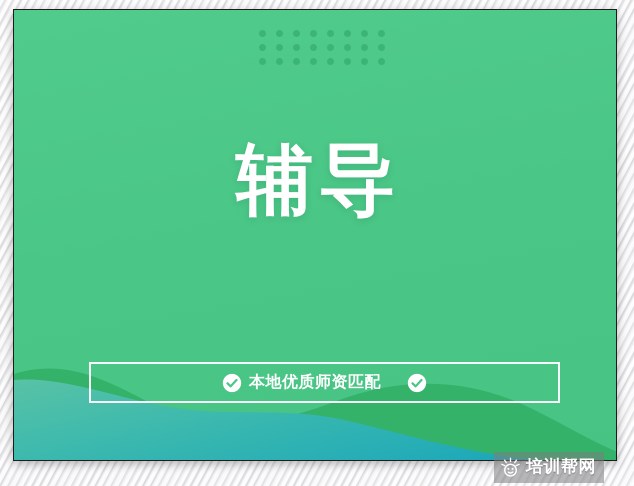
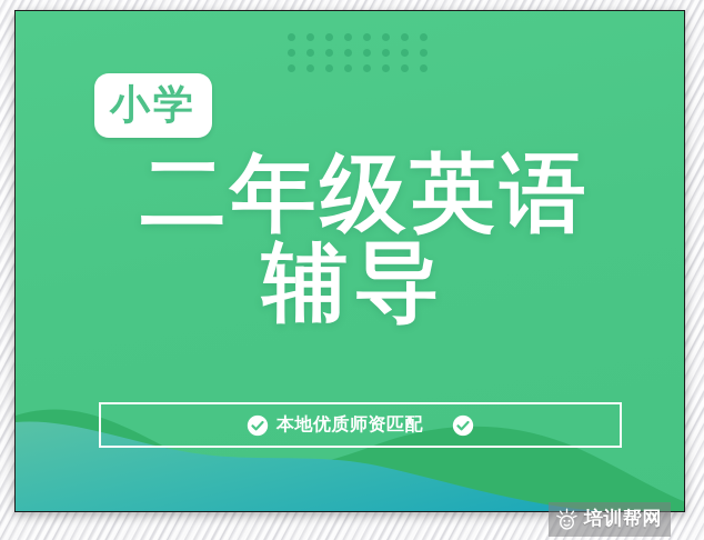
+ 小学
+ 二年级英语
  辅导
  本地优质师资匹配
  培训帮网
